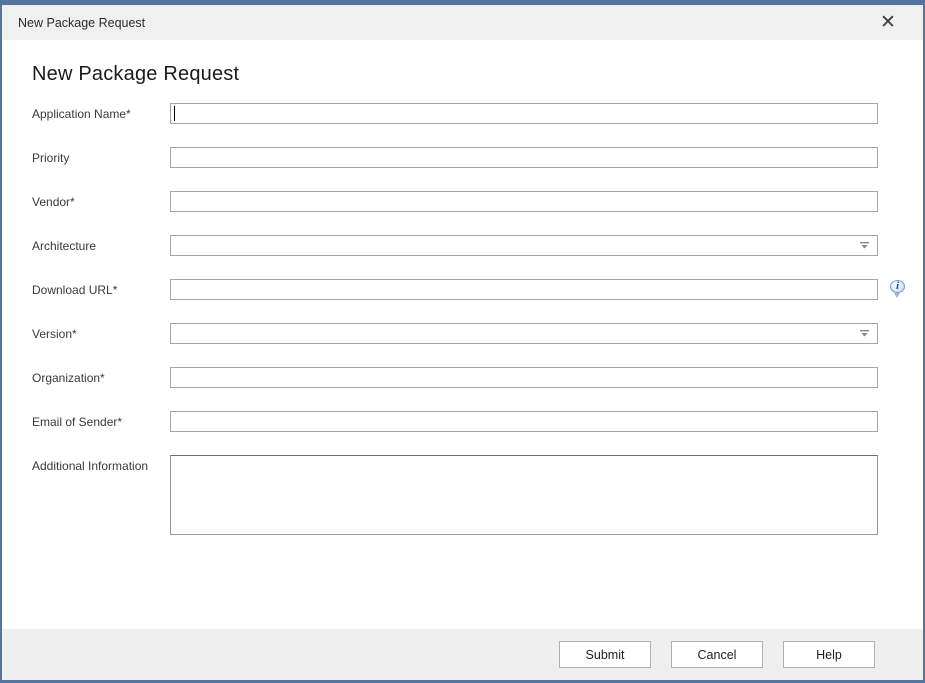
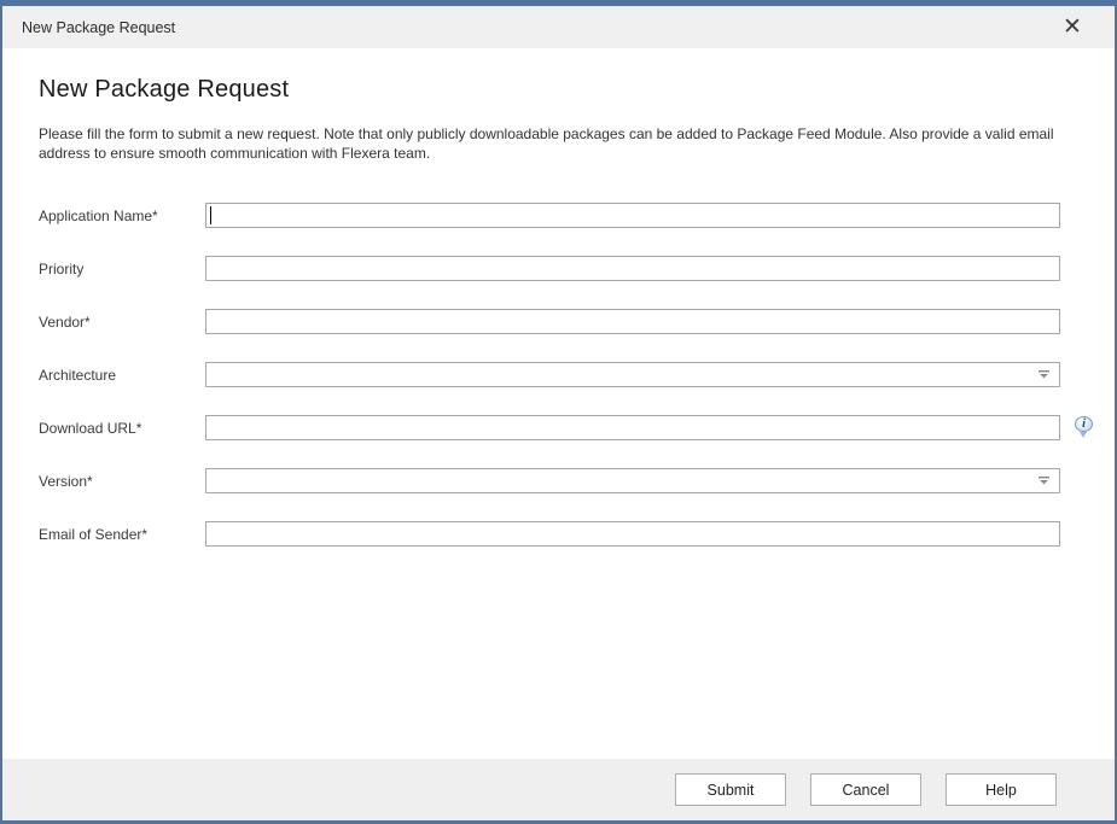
  New Package Request
  ✕
  New Package Request
+ Please fill the form to submit a new request. Note that only publicly downloadable packages can be added to Package Feed Module. Also provide a valid email address to ensure smooth communication with Flexera team.
  Application Name*
  Priority
  Vendor*
  Architecture
  Download URL*
  i
  Version*
- Organization*
  Email of Sender*
- Additional Information
  Submit
  Cancel
  Help
